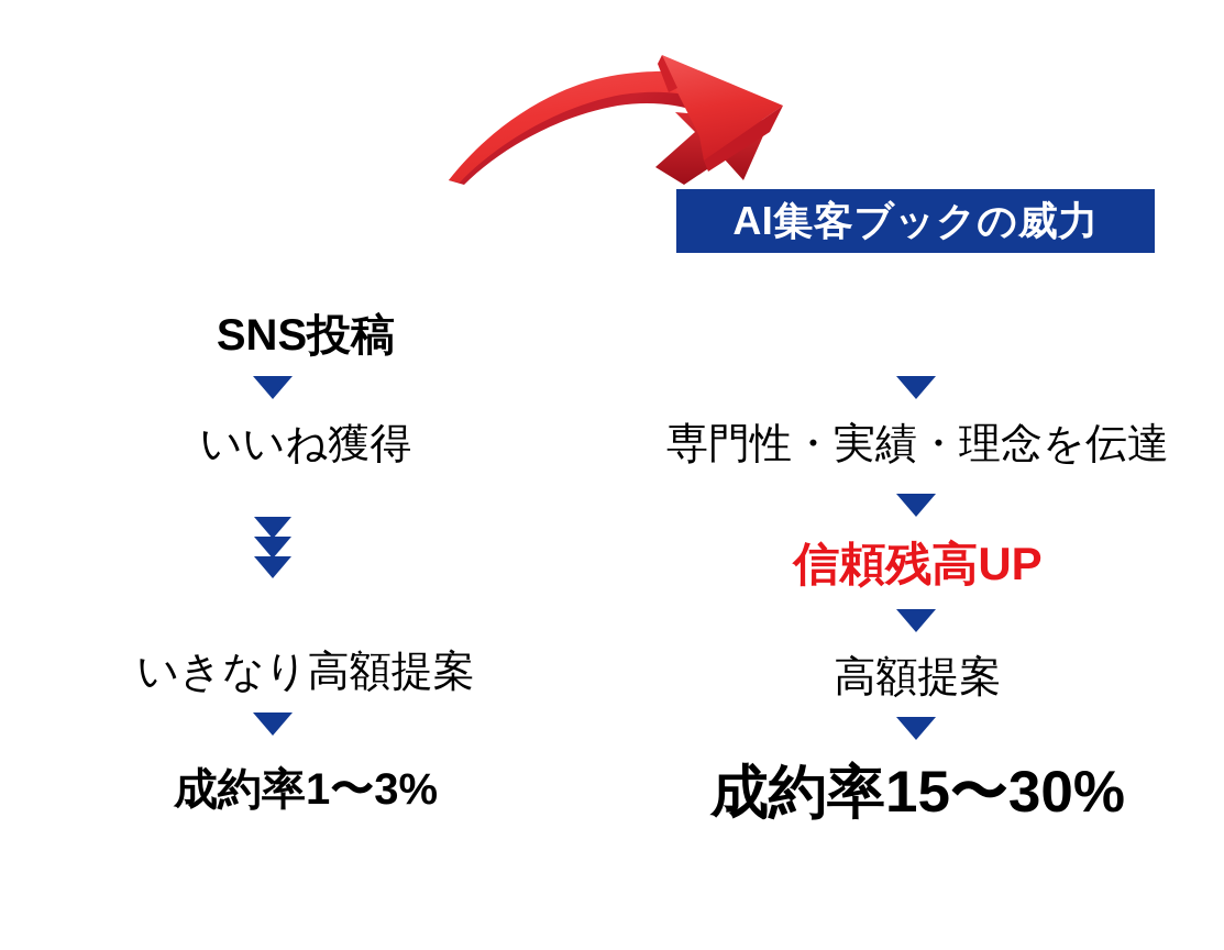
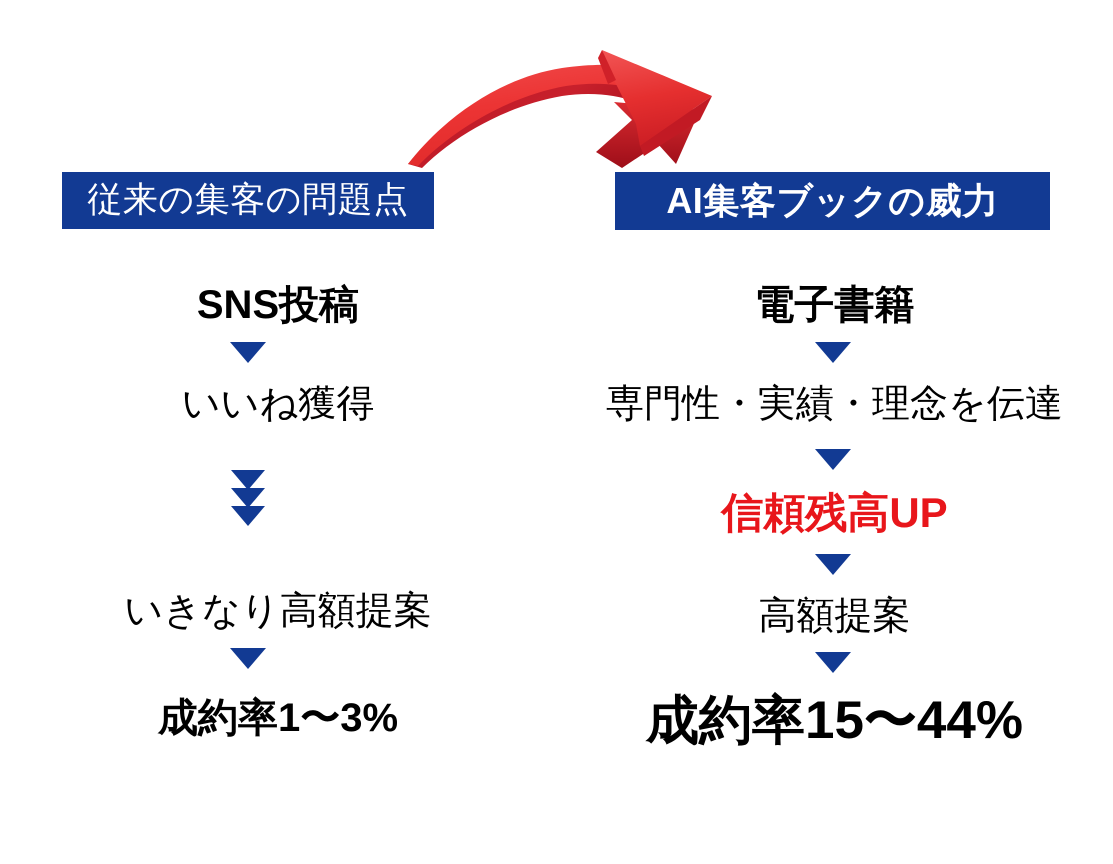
+ 従来の集客の問題点
  SNS投稿
  いいね獲得
  いきなり高額提案
  成約率1〜3%
  AI集客ブックの威力
+ 電子書籍
  専門性・実績・理念を伝達
  信頼残高UP
  高額提案
- 成約率15〜30%
+ 成約率15〜44%
